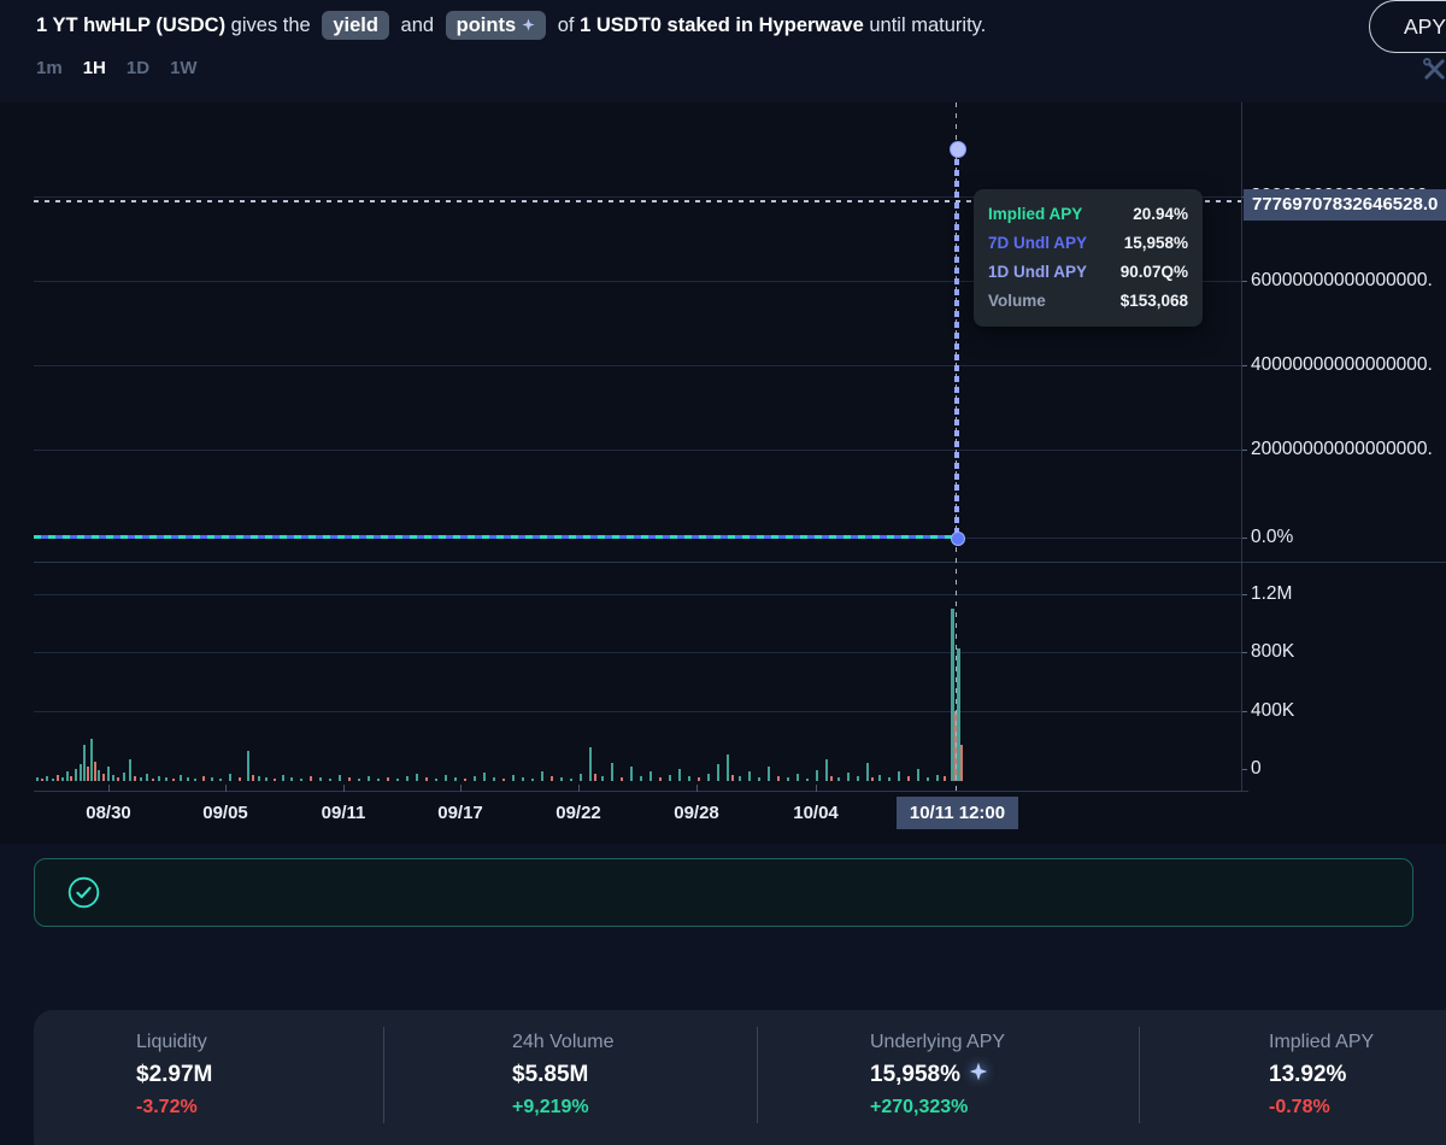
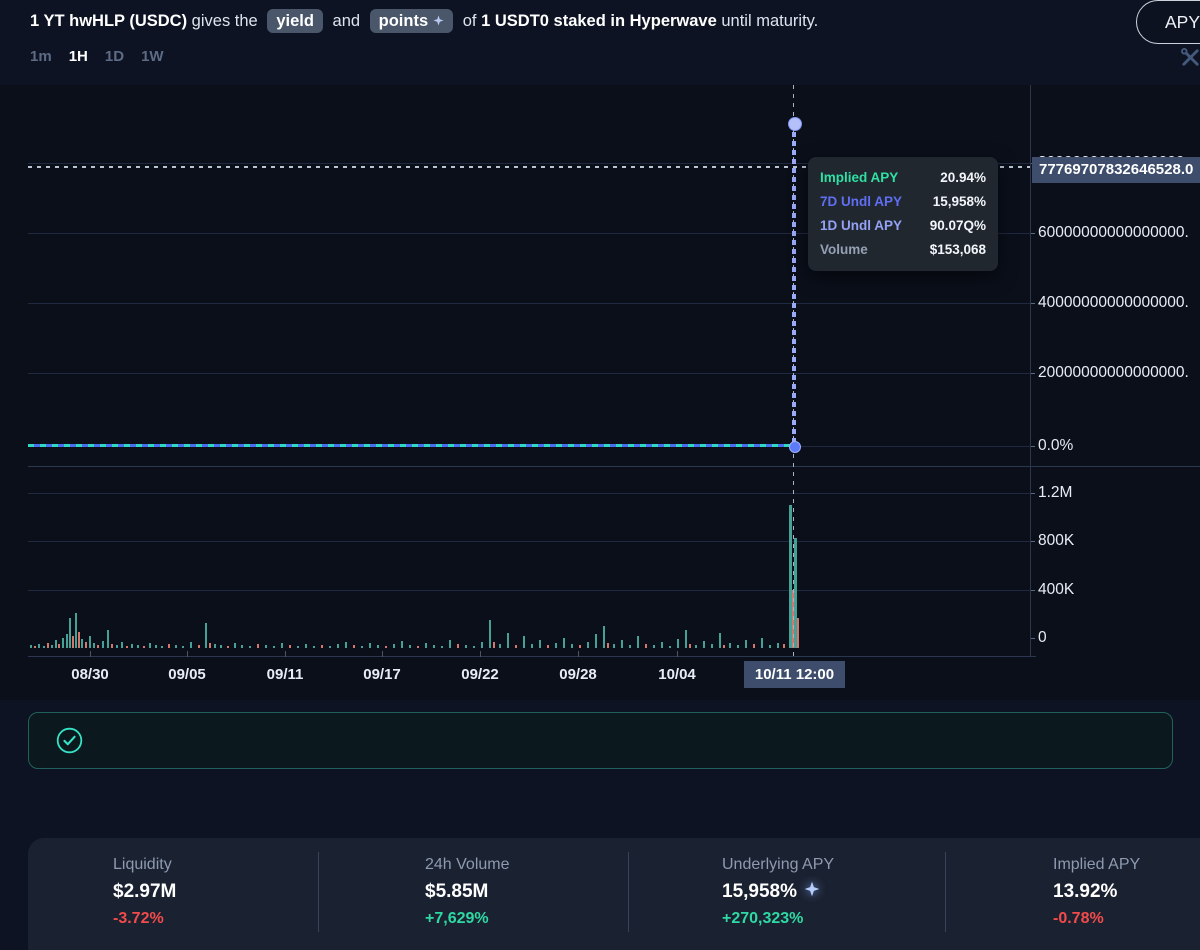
  1 YT hwHLP (USDC) gives the yield and points of 1 USDT0 staked in Hyperwave until maturity.
  APY
  1m
  1H
  1D
  1W
  60000000000000000.
  40000000000000000.
  20000000000000000.
  0.0%
  1.2M
  800K
  400K
  0
  77769707832646528.0
  10/11 12:00
  08/30
  09/05
  09/11
  09/17
  09/22
  09/28
  10/04
  Implied APY
  20.94%
  7D Undl APY
  15,958%
  1D Undl APY
  90.07Q%
  Volume
  $153,068
  Liquidity
  $2.97M
  -3.72%
  24h Volume
  $5.85M
- +9,219%
+ +7,629%
  Underlying APY
  15,958%
  +270,323%
  Implied APY
  13.92%
  -0.78%
